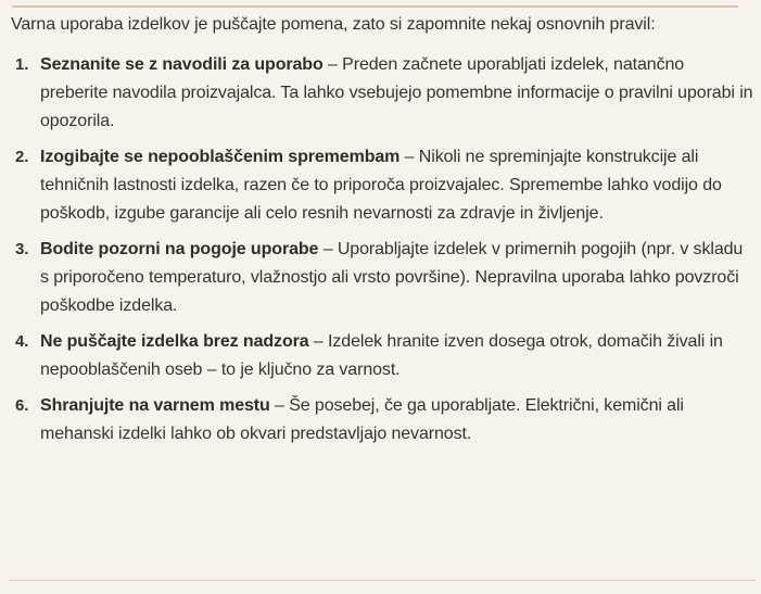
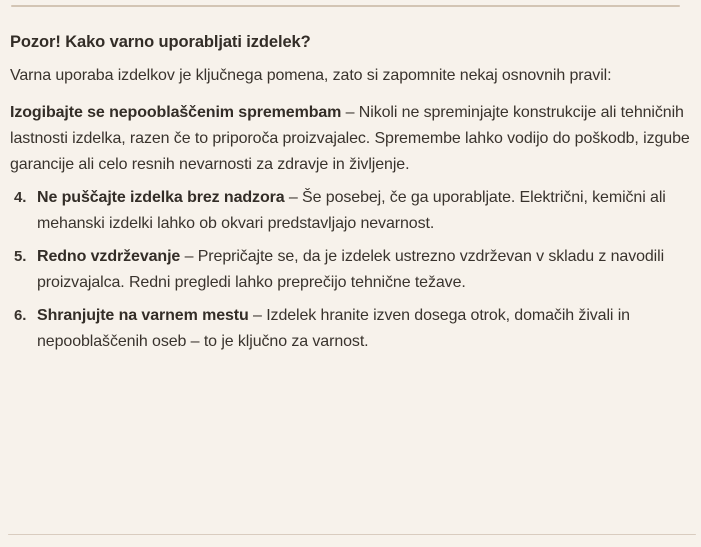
+ Pozor! Kako varno uporabljati izdelek?
- Varna uporaba izdelkov je puščajte pomena, zato si zapomnite nekaj osnovnih pravil:
+ Varna uporaba izdelkov je ključnega pomena, zato si zapomnite nekaj osnovnih pravil:
- 1.
- Seznanite se z navodili za uporabo – Preden začnete uporabljati izdelek, natančno preberite navodila proizvajalca. Ta lahko vsebujejo pomembne informacije o pravilni uporabi in opozorila.
- 2.
  Izogibajte se nepooblaščenim spremembam – Nikoli ne spreminjajte konstrukcije ali tehničnih lastnosti izdelka, razen če to priporoča proizvajalec. Spremembe lahko vodijo do poškodb, izgube garancije ali celo resnih nevarnosti za zdravje in življenje.
- 3.
- Bodite pozorni na pogoje uporabe – Uporabljajte izdelek v primernih pogojih (npr. v skladu s priporočeno temperaturo, vlažnostjo ali vrsto površine). Nepravilna uporaba lahko povzroči poškodbe izdelka.
  4.
- Ne puščajte izdelka brez nadzora – Izdelek hranite izven dosega otrok, domačih živali in nepooblaščenih oseb – to je ključno za varnost.
+ Ne puščajte izdelka brez nadzora – Še posebej, če ga uporabljate. Električni, kemični ali mehanski izdelki lahko ob okvari predstavljajo nevarnost.
+ 5.
+ Redno vzdrževanje – Prepričajte se, da je izdelek ustrezno vzdrževan v skladu z navodili proizvajalca. Redni pregledi lahko preprečijo tehnične težave.
  6.
- Shranjujte na varnem mestu – Še posebej, če ga uporabljate. Električni, kemični ali mehanski izdelki lahko ob okvari predstavljajo nevarnost.
+ Shranjujte na varnem mestu – Izdelek hranite izven dosega otrok, domačih živali in nepooblaščenih oseb – to je ključno za varnost.
